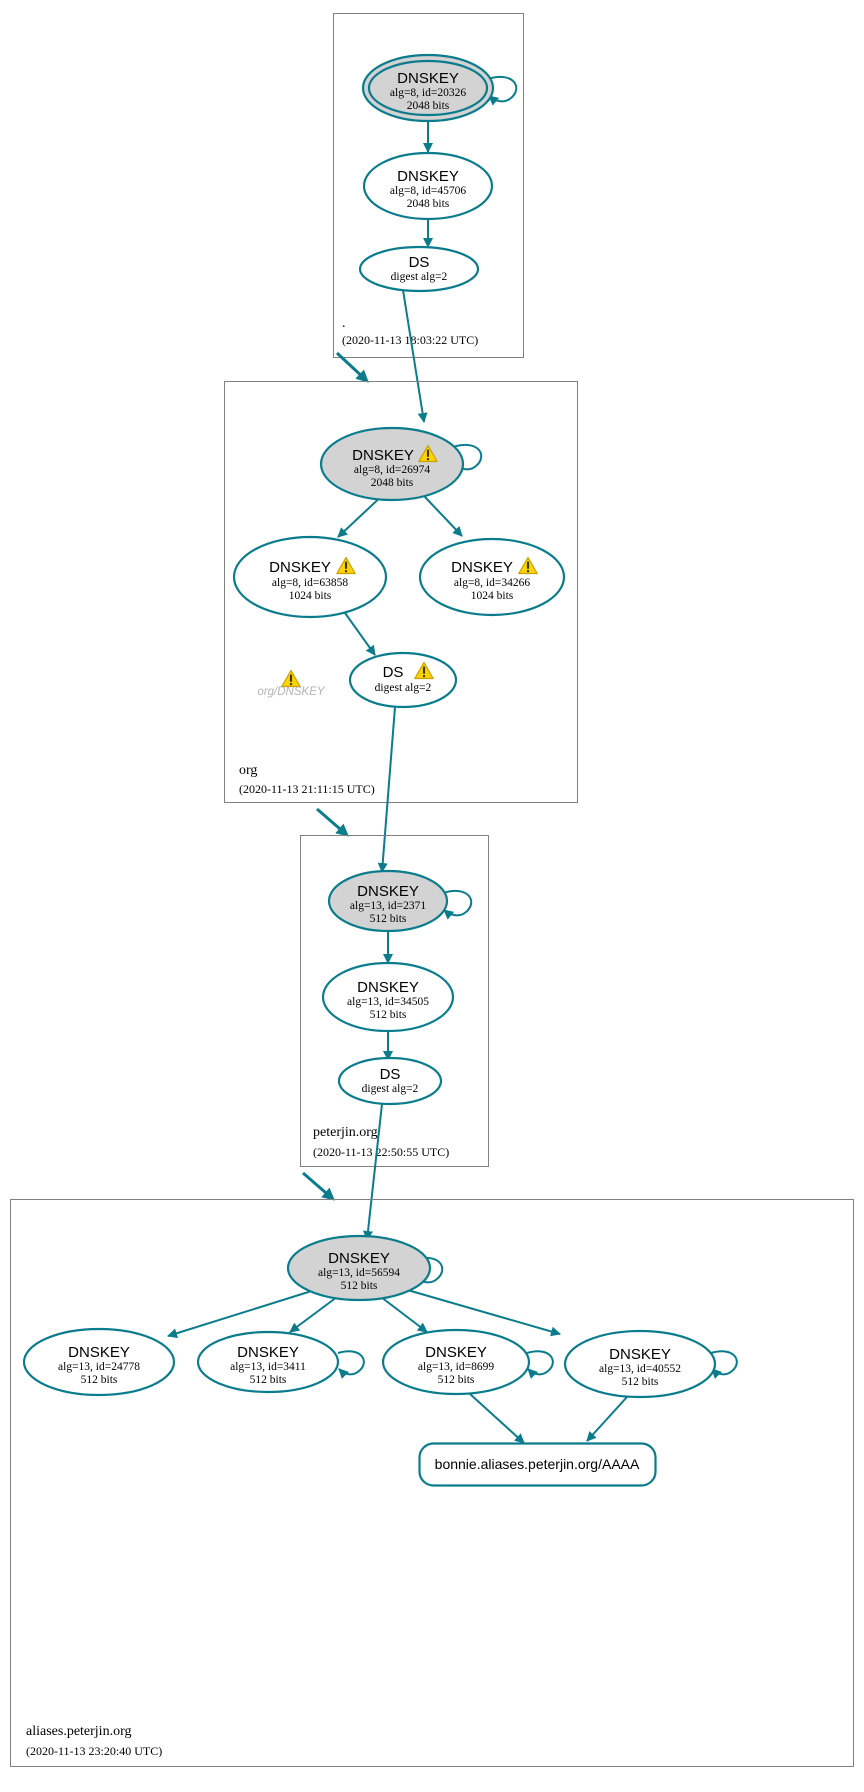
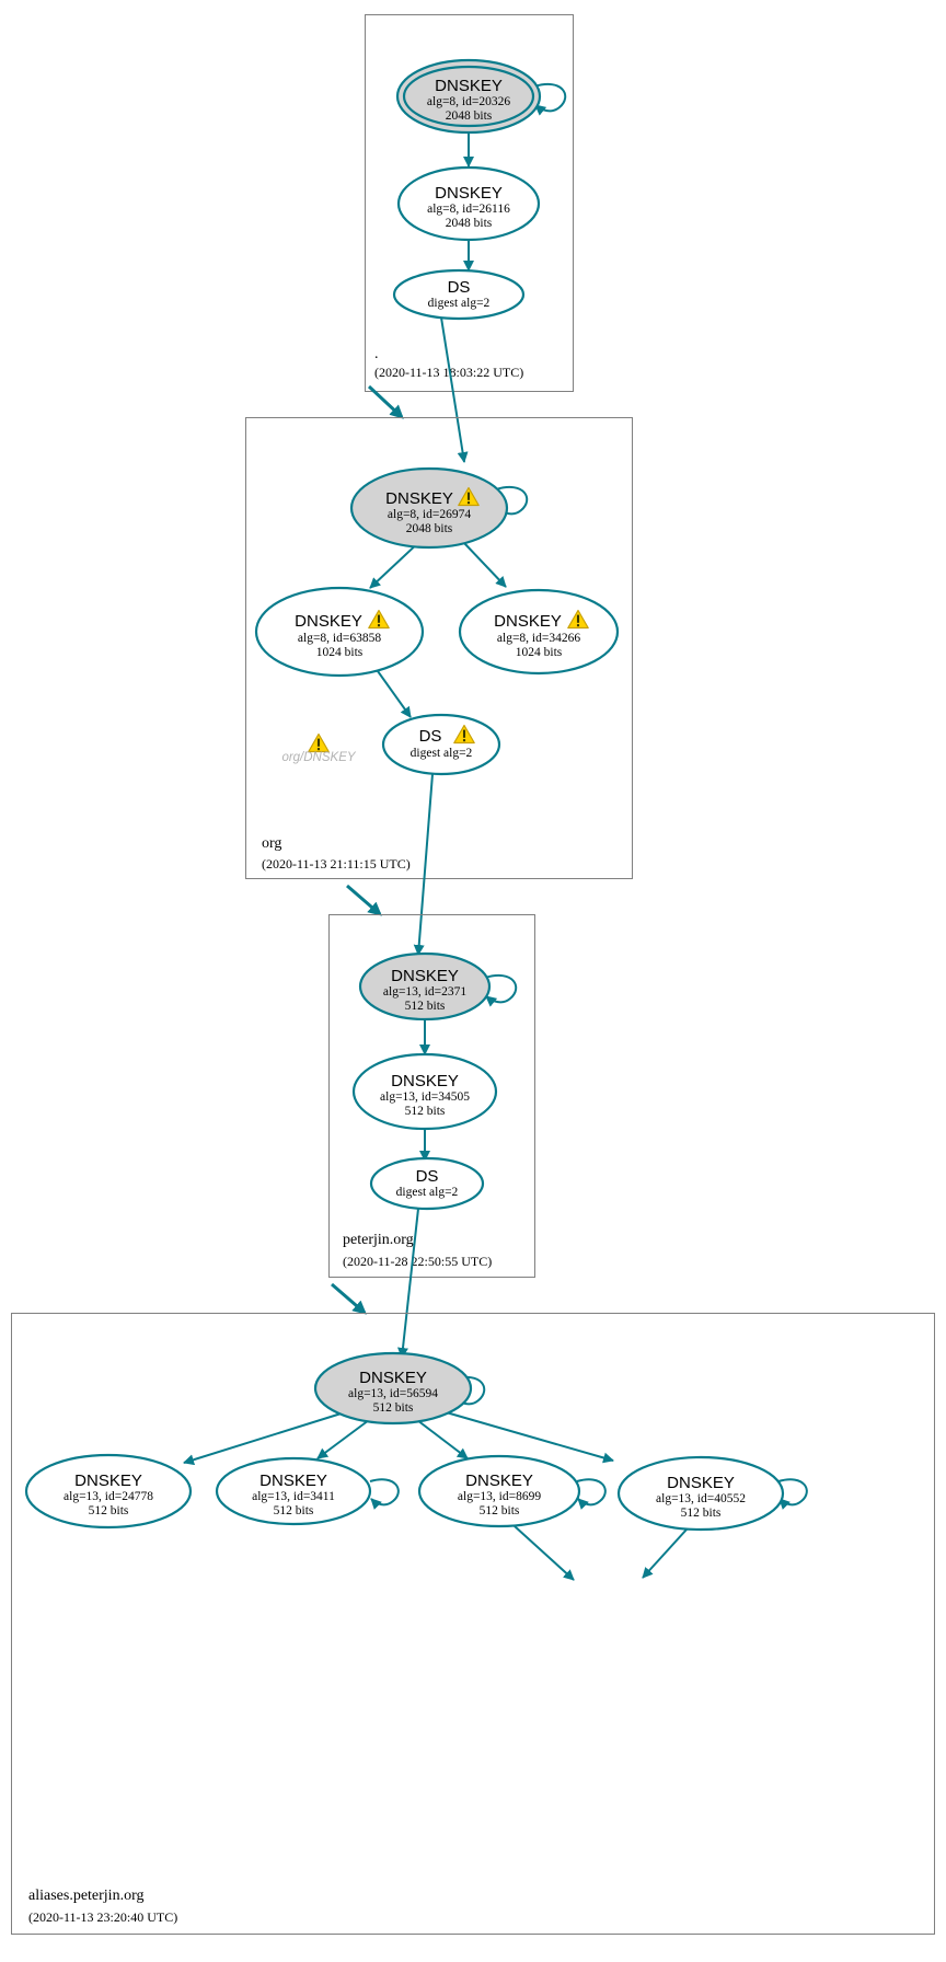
  DNSKEY
  alg=8, id=20326
  2048 bits
  DNSKEY
- alg=8, id=45706
+ alg=8, id=26116
  2048 bits
  DS
  digest alg=2
  .
  (2020-11-13 18:03:22 UTC)
  DNSKEY
  alg=8, id=26974
  2048 bits
  DNSKEY
  alg=8, id=63858
  1024 bits
  DNSKEY
  alg=8, id=34266
  1024 bits
  DS
  digest alg=2
  org/DNSKEY
  org
  (2020-11-13 21:11:15 UTC)
  DNSKEY
  alg=13, id=2371
  512 bits
  DNSKEY
  alg=13, id=34505
  512 bits
  DS
  digest alg=2
  peterjin.org
- (2020-11-13 22:50:55 UTC)
+ (2020-11-28 22:50:55 UTC)
  DNSKEY
  alg=13, id=56594
  512 bits
  DNSKEY
  alg=13, id=24778
  512 bits
  DNSKEY
  alg=13, id=3411
  512 bits
  DNSKEY
  alg=13, id=8699
  512 bits
  DNSKEY
  alg=13, id=40552
  512 bits
- bonnie.aliases.peterjin.org/AAAA
  aliases.peterjin.org
  (2020-11-13 23:20:40 UTC)
